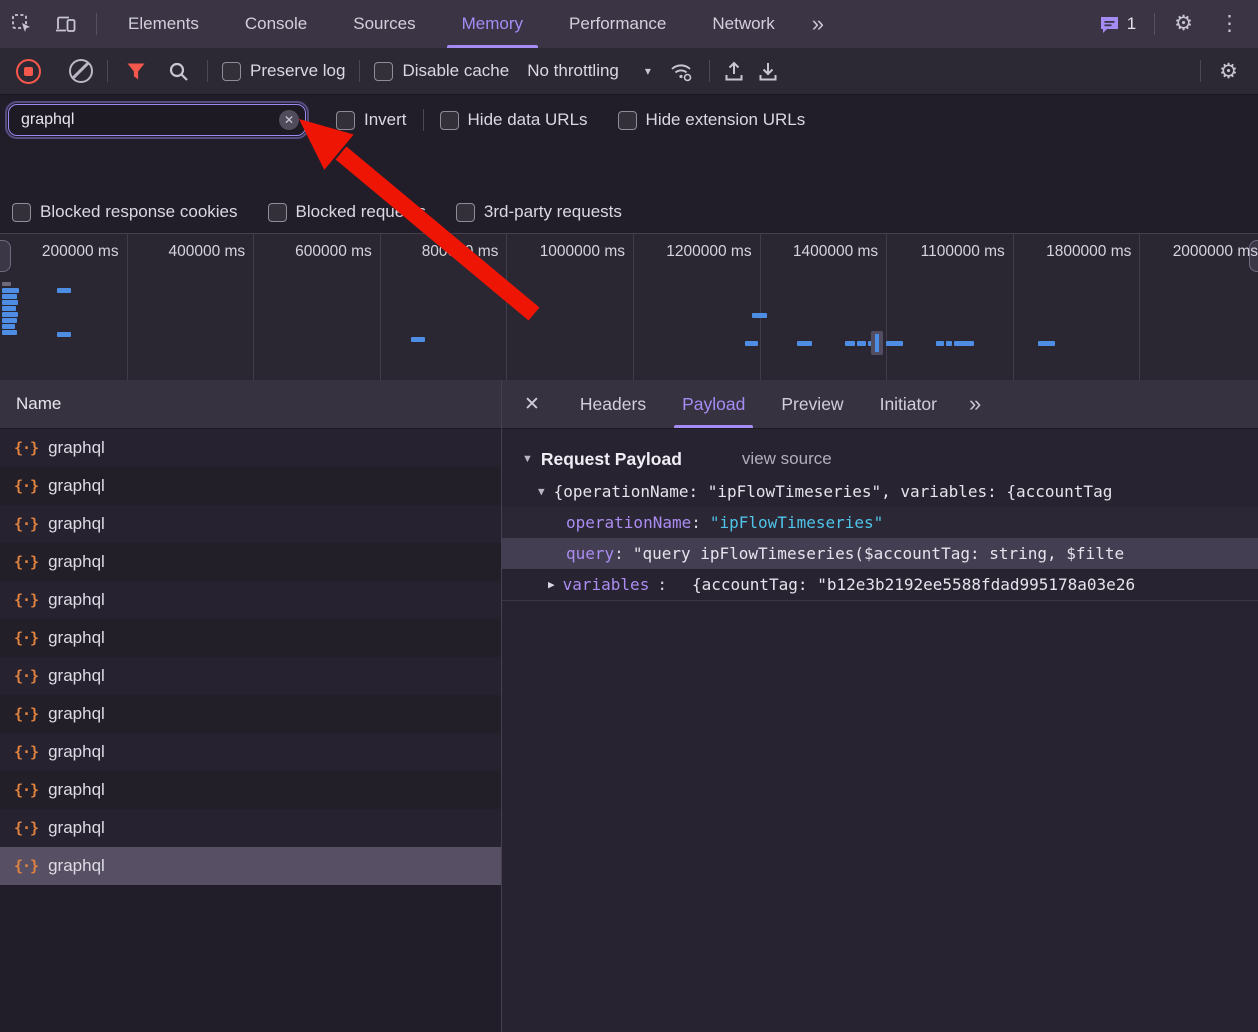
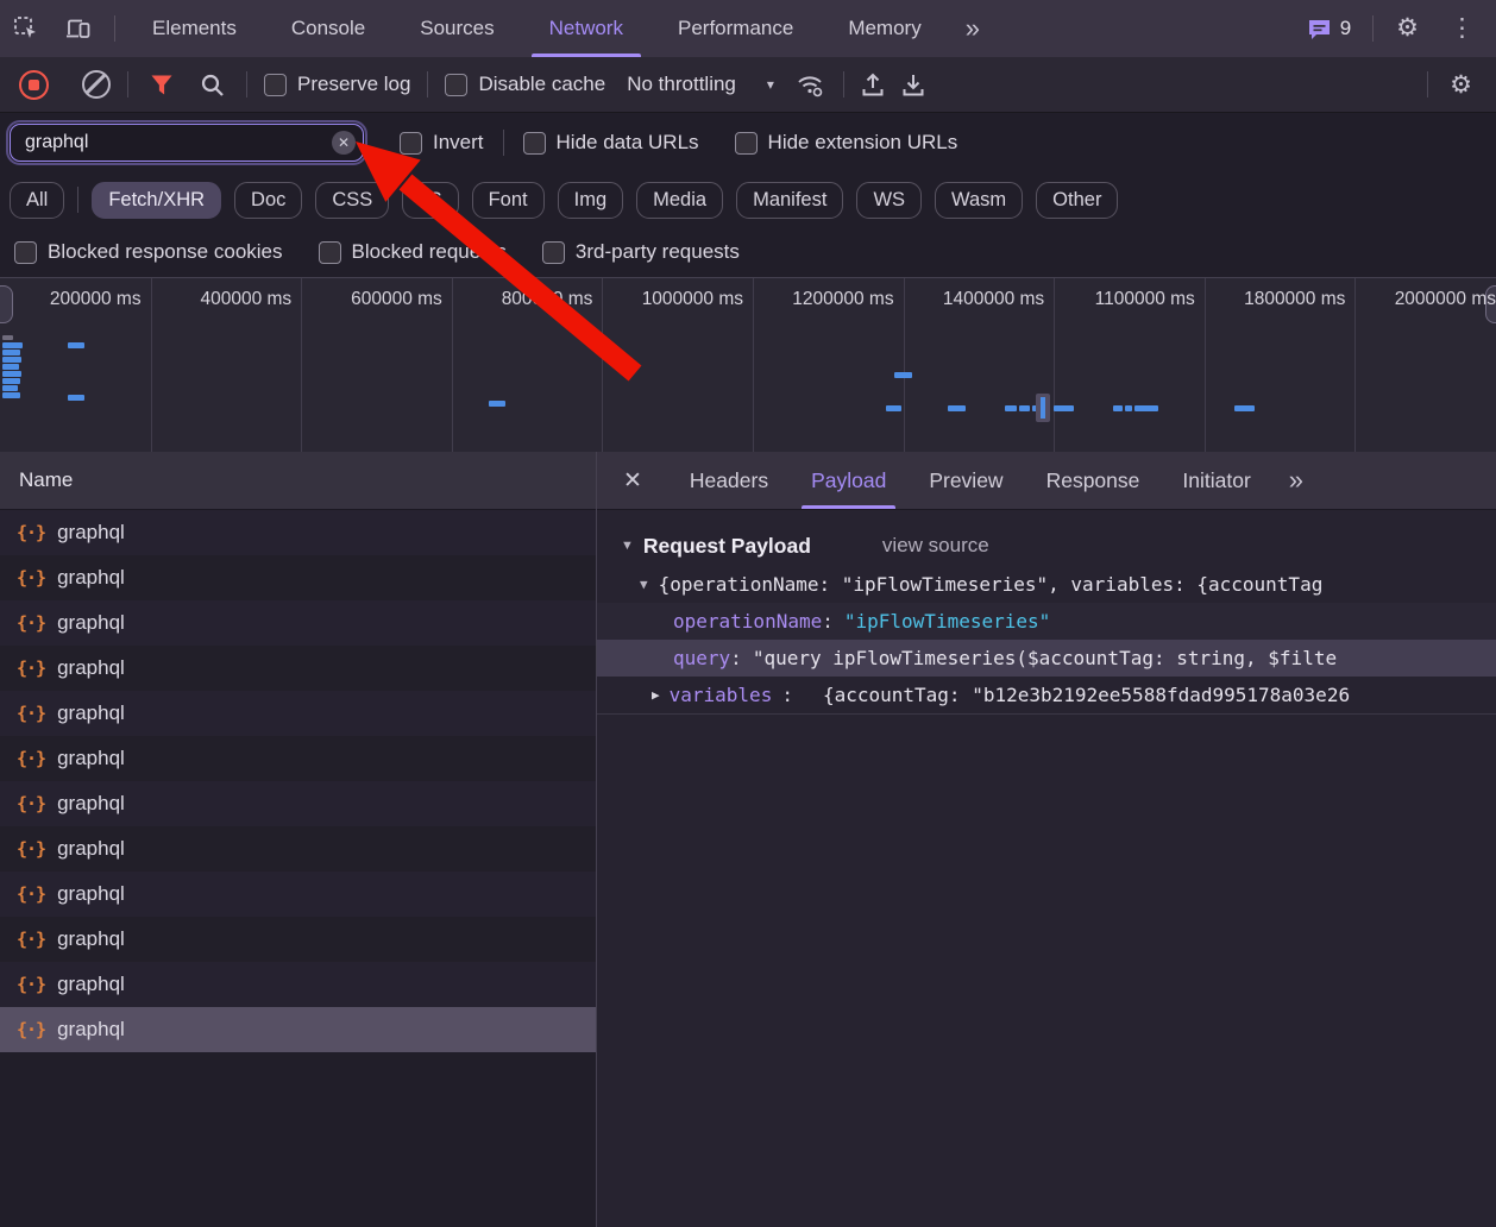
  Elements
  Console
  Sources
- Memory
+ Network
  Performance
- Network
+ Memory
  »
- 1
+ 9
  ⚙
  ⋮
  Preserve log
  Disable cache
  No throttling
  ▾
  ⚙
  graphql
  ✕
  Invert
  Hide data URLs
  Hide extension URLs
+ All
+ Fetch/XHR
+ Doc
+ CSS
+ Font
+ Img
+ Media
+ Manifest
+ WS
+ Wasm
+ Other
  Blocked response cookies
  Blocked requ
  3rd-party requests
  200000 ms
  400000 ms
  600000 ms
  1000000 ms
  1200000 ms
  1400000 ms
  1100000 ms
  1800000 ms
  2000000 ms
  Name
  {·}
  graphql
  {·}
  graphql
  {·}
  graphql
  {·}
  graphql
  {·}
  graphql
  {·}
  graphql
  {·}
  graphql
  {·}
  graphql
  {·}
  graphql
  {·}
  graphql
  {·}
  graphql
  {·}
  graphql
  ✕
  Headers
  Payload
  Preview
+ Response
  Initiator
  »
  ▼
  Request Payload
  view source
  ▼
  {operationName: "ipFlowTimeseries", variables: {accountTag
  operationName
  :
  "ipFlowTimeseries"
  query
  :
  "query ipFlowTimeseries($accountTag: string, $filte
  ▶
  variables
  :
  {accountTag: "b12e3b2192ee5588fdad995178a03e26
